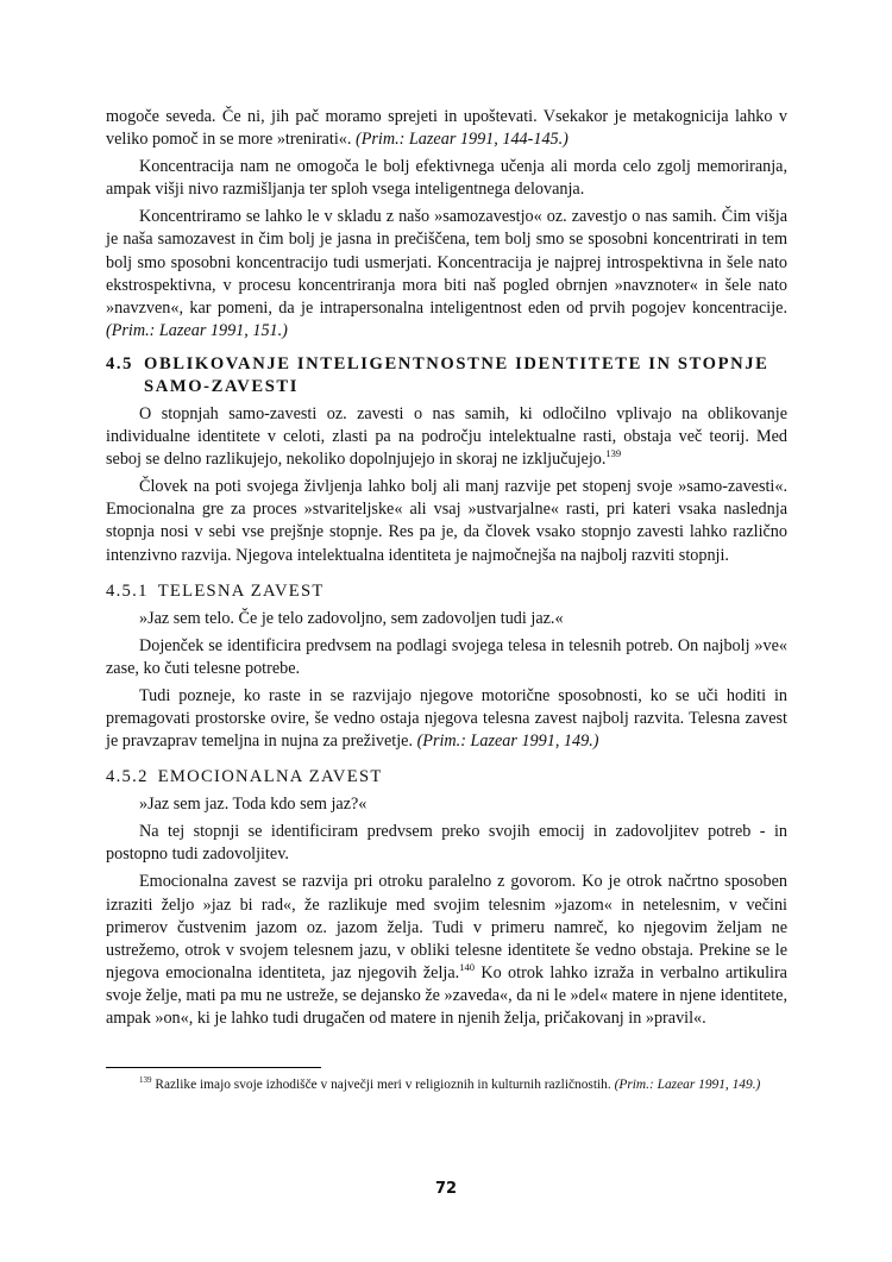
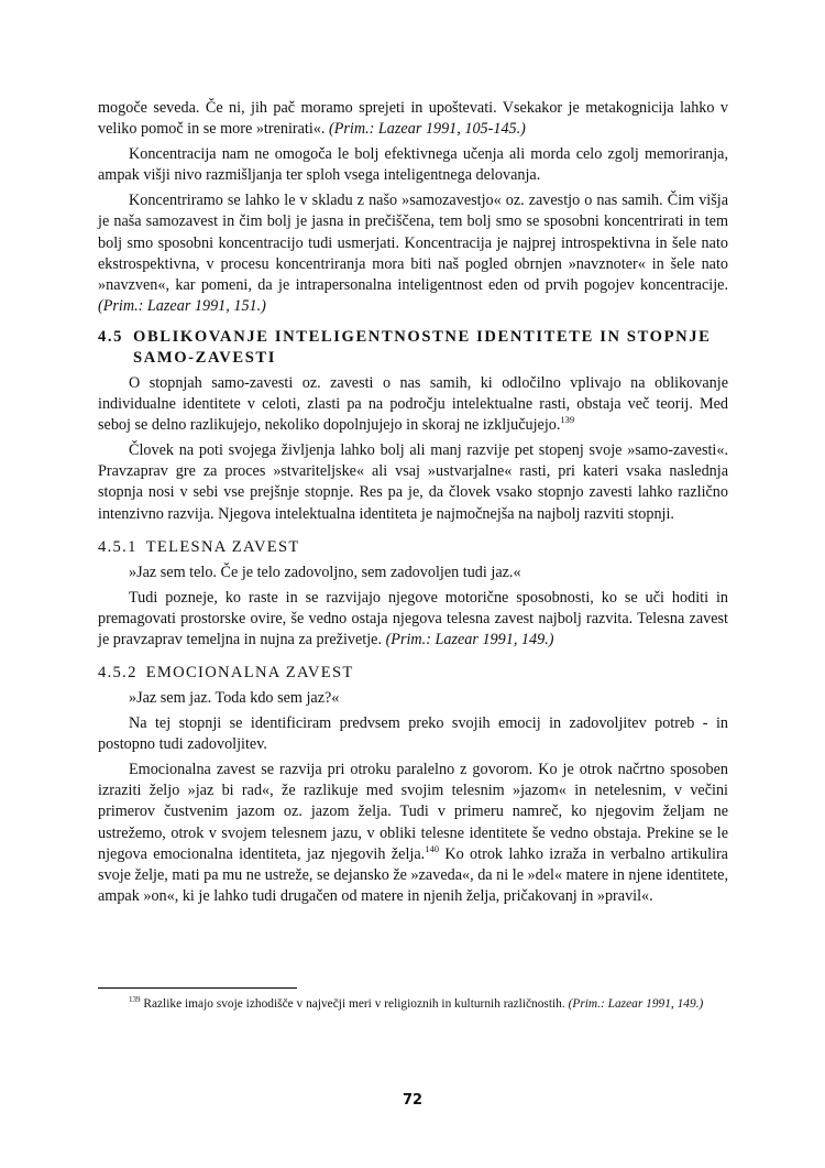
- mogoče seveda. Če ni, jih pač moramo sprejeti in upoštevati. Vsekakor je metakognicija lahko v veliko pomoč in se more »trenirati«. (Prim.: Lazear 1991, 144-145.)
+ mogoče seveda. Če ni, jih pač moramo sprejeti in upoštevati. Vsekakor je metakognicija lahko v veliko pomoč in se more »trenirati«. (Prim.: Lazear 1991, 105-145.)
  Koncentracija nam ne omogoča le bolj efektivnega učenja ali morda celo zgolj memoriranja, ampak višji nivo razmišljanja ter sploh vsega inteligentnega delovanja.
  Koncentriramo se lahko le v skladu z našo »samozavestjo« oz. zavestjo o nas samih. Čim višja je naša samozavest in čim bolj je jasna in prečiščena, tem bolj smo se sposobni koncentrirati in tem bolj smo sposobni koncentracijo tudi usmerjati. Koncentracija je najprej introspektivna in šele nato ekstrospektivna, v procesu koncentriranja mora biti naš pogled obrnjen »navznoter« in šele nato »navzven«, kar pomeni, da je intrapersonalna inteligentnost eden od prvih pogojev koncentracije. (Prim.: Lazear 1991, 151.)
  4.5
  OBLIKOVANJE INTELIGENTNOSTNE IDENTITETE IN STOPNJE SAMO-ZAVESTI
  O stopnjah samo-zavesti oz. zavesti o nas samih, ki odločilno vplivajo na oblikovanje individualne identitete v celoti, zlasti pa na področju intelektualne rasti, obstaja več teorij. Med seboj se delno razlikujejo, nekoliko dopolnjujejo in skoraj ne izključujejo.139
- Človek na poti svojega življenja lahko bolj ali manj razvije pet stopenj svoje »samo-zavesti«. Emocionalna gre za proces »stvariteljske« ali vsaj »ustvarjalne« rasti, pri kateri vsaka naslednja stopnja nosi v sebi vse prejšnje stopnje. Res pa je, da človek vsako stopnjo zavesti lahko različno intenzivno razvija. Njegova intelektualna identiteta je najmočnejša na najbolj razviti stopnji.
+ Človek na poti svojega življenja lahko bolj ali manj razvije pet stopenj svoje »samo-zavesti«. Pravzaprav gre za proces »stvariteljske« ali vsaj »ustvarjalne« rasti, pri kateri vsaka naslednja stopnja nosi v sebi vse prejšnje stopnje. Res pa je, da človek vsako stopnjo zavesti lahko različno intenzivno razvija. Njegova intelektualna identiteta je najmočnejša na najbolj razviti stopnji.
  4.5.1 TELESNA ZAVEST
  »Jaz sem telo. Če je telo zadovoljno, sem zadovoljen tudi jaz.«
- Dojenček se identificira predvsem na podlagi svojega telesa in telesnih potreb. On najbolj »ve« zase, ko čuti telesne potrebe.
  Tudi pozneje, ko raste in se razvijajo njegove motorične sposobnosti, ko se uči hoditi in premagovati prostorske ovire, še vedno ostaja njegova telesna zavest najbolj razvita. Telesna zavest je pravzaprav temeljna in nujna za preživetje. (Prim.: Lazear 1991, 149.)
  4.5.2 EMOCIONALNA ZAVEST
  »Jaz sem jaz. Toda kdo sem jaz?«
  Na tej stopnji se identificiram predvsem preko svojih emocij in zadovoljitev potreb - in postopno tudi zadovoljitev.
  Emocionalna zavest se razvija pri otroku paralelno z govorom. Ko je otrok načrtno sposoben izraziti željo »jaz bi rad«, že razlikuje med svojim telesnim »jazom« in netelesnim, v večini primerov čustvenim jazom oz. jazom želja. Tudi v primeru namreč, ko njegovim željam ne ustrežemo, otrok v svojem telesnem jazu, v obliki telesne identitete še vedno obstaja. Prekine se le njegova emocionalna identiteta, jaz njegovih želja.140 Ko otrok lahko izraža in verbalno artikulira svoje želje, mati pa mu ne ustreže, se dejansko že »zaveda«, da ni le »del« matere in njene identitete, ampak »on«, ki je lahko tudi drugačen od matere in njenih želja, pričakovanj in »pravil«.
  139 Razlike imajo svoje izhodišče v največji meri v religioznih in kulturnih različnostih. (Prim.: Lazear 1991, 149.)
  72
